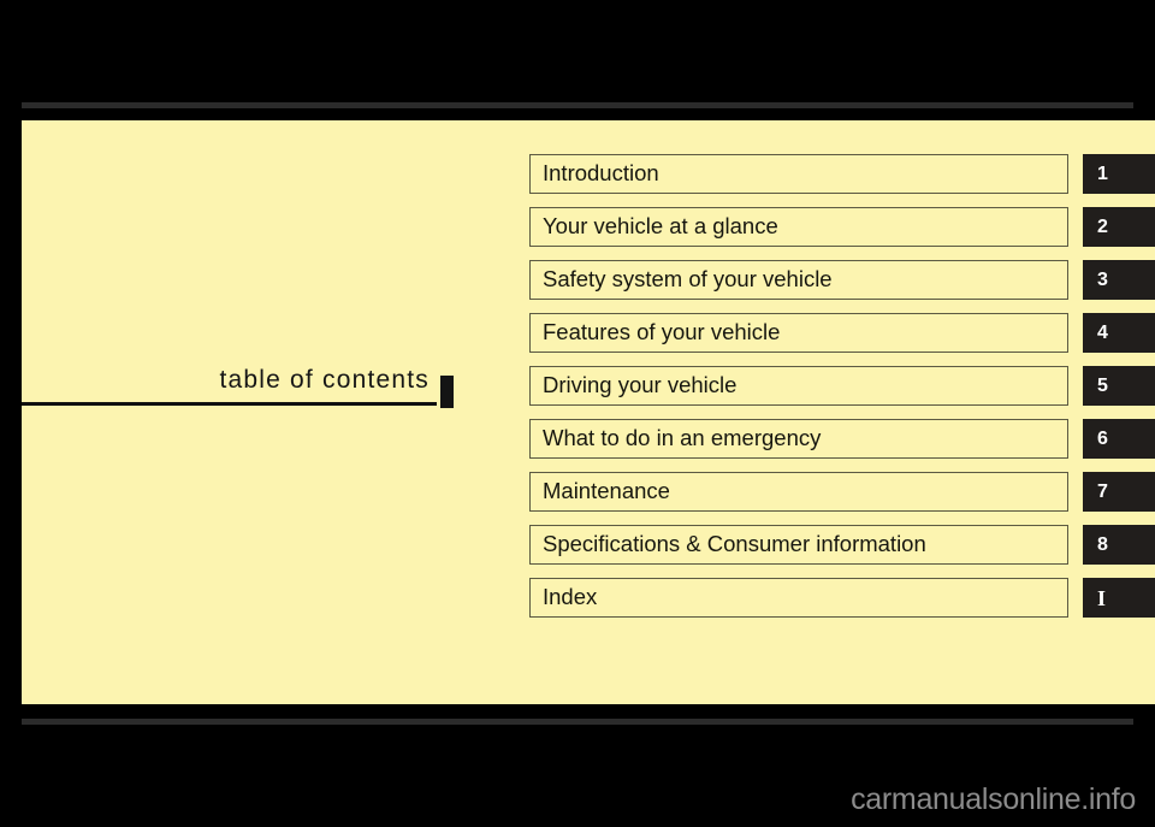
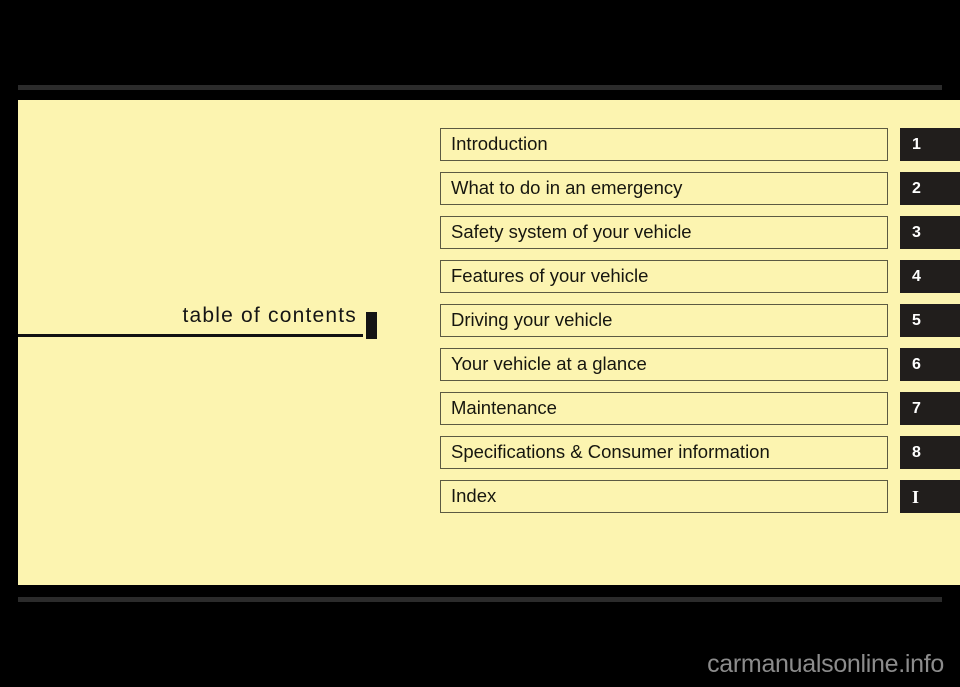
  table of contents
  Introduction
  1
- Your vehicle at a glance
+ What to do in an emergency
  2
  Safety system of your vehicle
  3
  Features of your vehicle
  4
  Driving your vehicle
  5
- What to do in an emergency
+ Your vehicle at a glance
  6
  Maintenance
  7
  Specifications & Consumer information
  8
  Index
  I
  carmanualsonline.info
